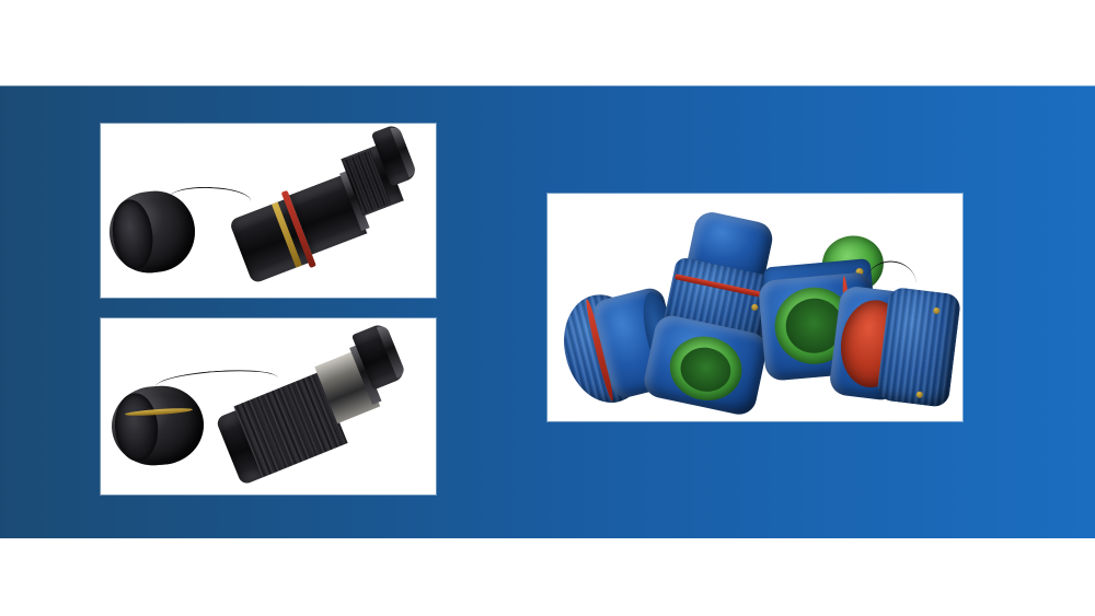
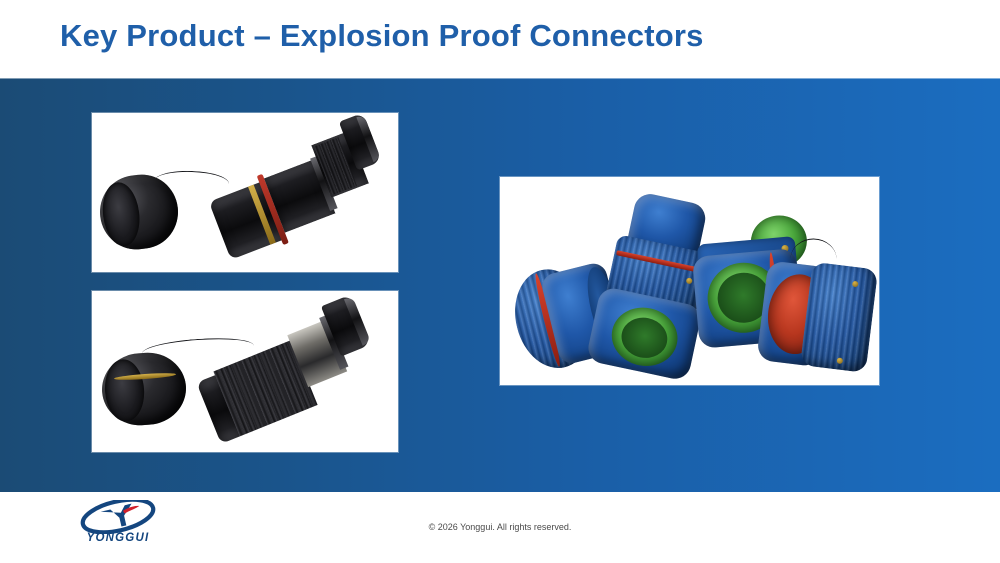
+ Key Product – Explosion Proof Connectors
+ © 2026 Yonggui. All rights reserved.
+ YONGGUI
